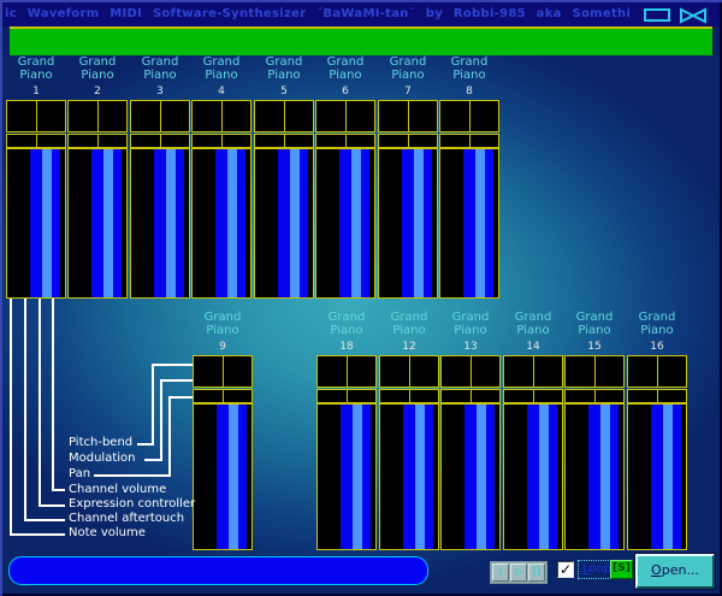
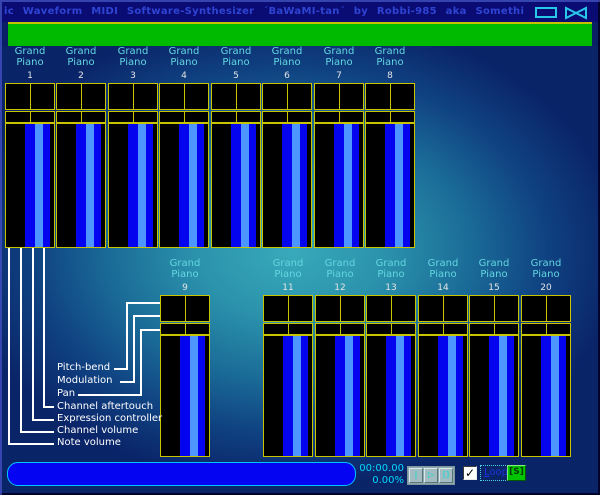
  ic Waveform MIDI Software-Synthesizer ´BaWaMI-tan´ by Robbi-985 aka Somethi
+ 00:00.00
+ 0.00%
  ▷
  []
  ✓
  Loop
  [S]
- Open...
  Grand
  Piano
  1
  Grand
  Piano
  2
  Grand
  Piano
  3
  Grand
  Piano
  4
  Grand
  Piano
  5
  Grand
  Piano
  6
  Grand
  Piano
  7
  Grand
  Piano
  8
  Grand
  Piano
  9
  Grand
  Piano
- 18
+ 11
  Grand
  Piano
  12
  Grand
  Piano
  13
  Grand
  Piano
  14
  Grand
  Piano
  15
  Grand
  Piano
- 16
+ 20
  Pitch-bend
  Modulation
  Pan
- Channel volume
+ Channel aftertouch
  Expression controller
- Channel aftertouch
+ Channel volume
  Note volume
